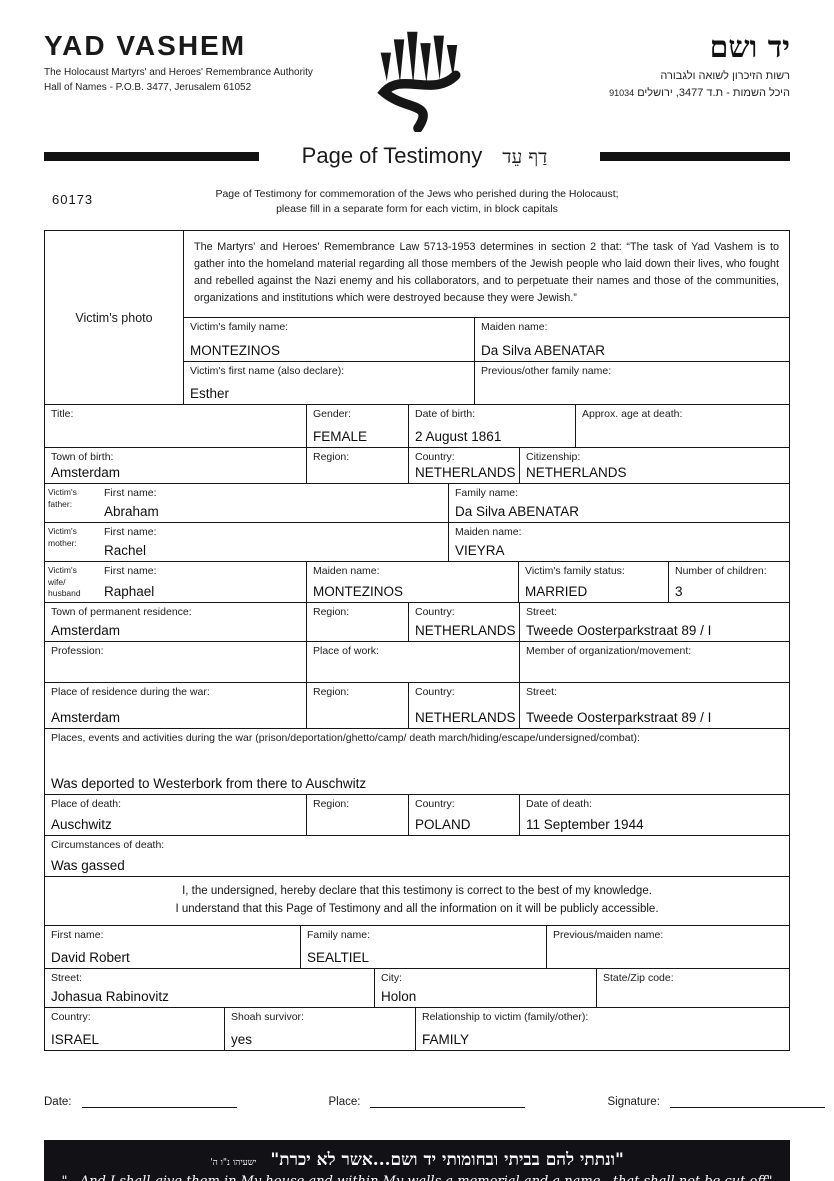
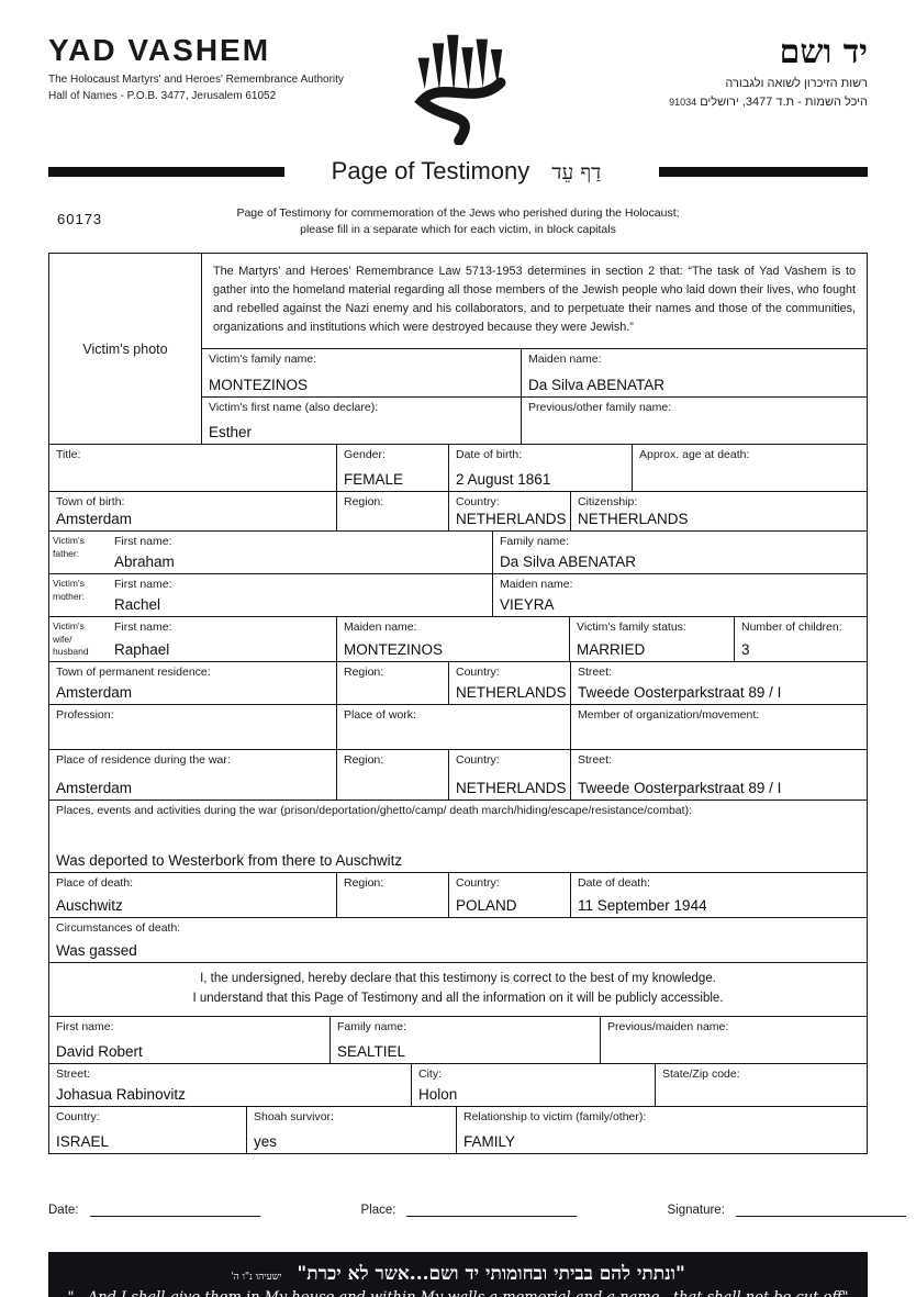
  YAD VASHEM
  The Holocaust Martyrs' and Heroes' Remembrance Authority
  Hall of Names - P.O.B. 3477, Jerusalem 61052
  יד ושם
  רשות הזיכרון לשואה ולגבורה
  היכל השמות - ת.ד 3477, ירושלים 91034
  Page of Testimony דַף עֵד
  60173
  Page of Testimony for commemoration of the Jews who perished during the Holocaust;
- please fill in a separate form for each victim, in block capitals
+ please fill in a separate which for each victim, in block capitals
  Victim's photo
  The Martyrs' and Heroes' Remembrance Law 5713-1953 determines in section 2 that: “The task of Yad Vashem is to gather into the homeland material regarding all those members of the Jewish people who laid down their lives, who fought and rebelled against the Nazi enemy and his collaborators, and to perpetuate their names and those of the communities, organizations and institutions which were destroyed because they were Jewish.”
  Victim's family name:
  MONTEZINOS
  Maiden name:
  Da Silva ABENATAR
  Victim's first name (also declare):
  Esther
  Previous/other family name:
  Title:
  Gender:
  FEMALE
  Date of birth:
  2 August 1861
  Approx. age at death:
  Town of birth:
  Amsterdam
  Region:
  Country:
  NETHERLANDS
  Citizenship:
  NETHERLANDS
  Victim's father:
  First name:
  Abraham
  Family name:
  Da Silva ABENATAR
  Victim's mother:
  First name:
  Rachel
  Maiden name:
  VIEYRA
  Victim's wife/ husband
  First name:
  Raphael
  Maiden name:
  MONTEZINOS
  Victim's family status:
  MARRIED
  Number of children:
  3
  Town of permanent residence:
  Amsterdam
  Region:
  Country:
  NETHERLANDS
  Street:
  Tweede Oosterparkstraat 89 / I
  Profession:
  Place of work:
  Member of organization/movement:
  Place of residence during the war:
  Amsterdam
  Region:
  Country:
  NETHERLANDS
  Street:
  Tweede Oosterparkstraat 89 / I
- Places, events and activities during the war (prison/deportation/ghetto/camp/ death march/hiding/escape/undersigned/combat):
+ Places, events and activities during the war (prison/deportation/ghetto/camp/ death march/hiding/escape/resistance/combat):
  Was deported to Westerbork from there to Auschwitz
  Place of death:
  Auschwitz
  Region:
  Country:
  POLAND
  Date of death:
  11 September 1944
  Circumstances of death:
  Was gassed
  I, the undersigned, hereby declare that this testimony is correct to the best of my knowledge.
  I understand that this Page of Testimony and all the information on it will be publicly accessible.
  First name:
  David Robert
  Family name:
  SEALTIEL
  Previous/maiden name:
  Street:
  Johasua Rabinovitz
  City:
  Holon
  State/Zip code:
  Country:
  ISRAEL
  Shoah survivor:
  yes
  Relationship to victim (family/other):
  FAMILY
  Date:
  Place:
  Signature:
  "ונתתי להם בביתי ובחומותי יד ושם...אשר לא יכרת" ישעיהו נ"ו ה'
